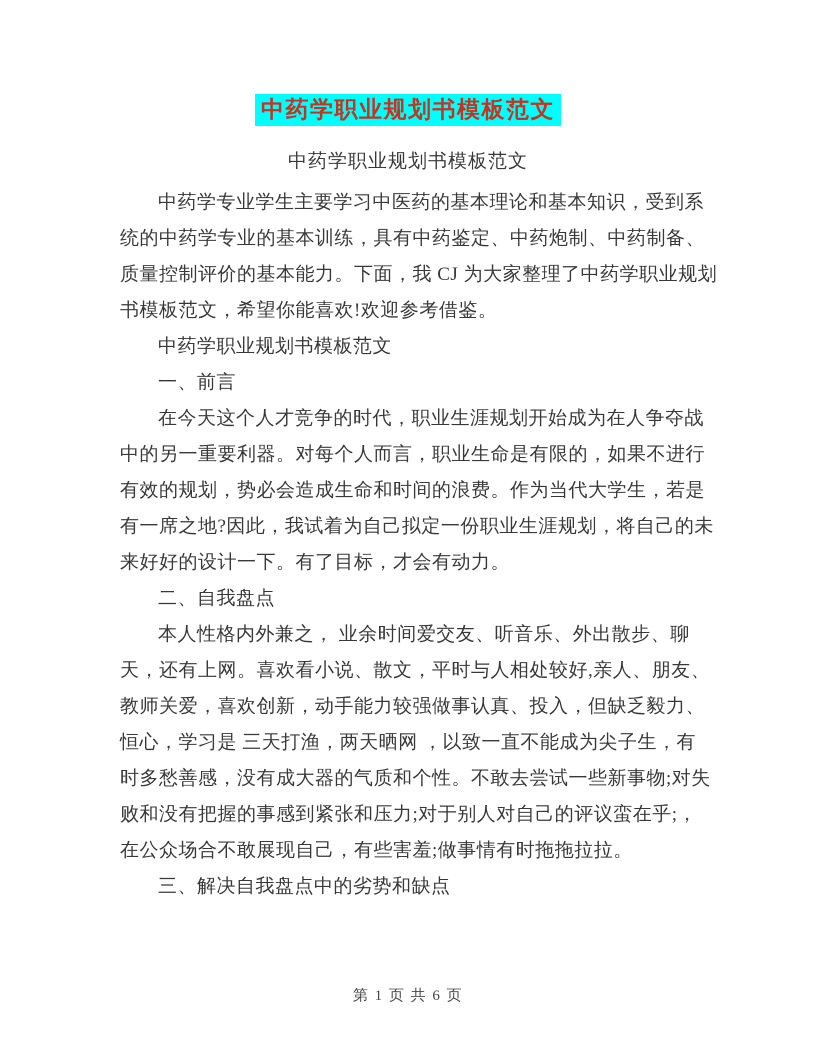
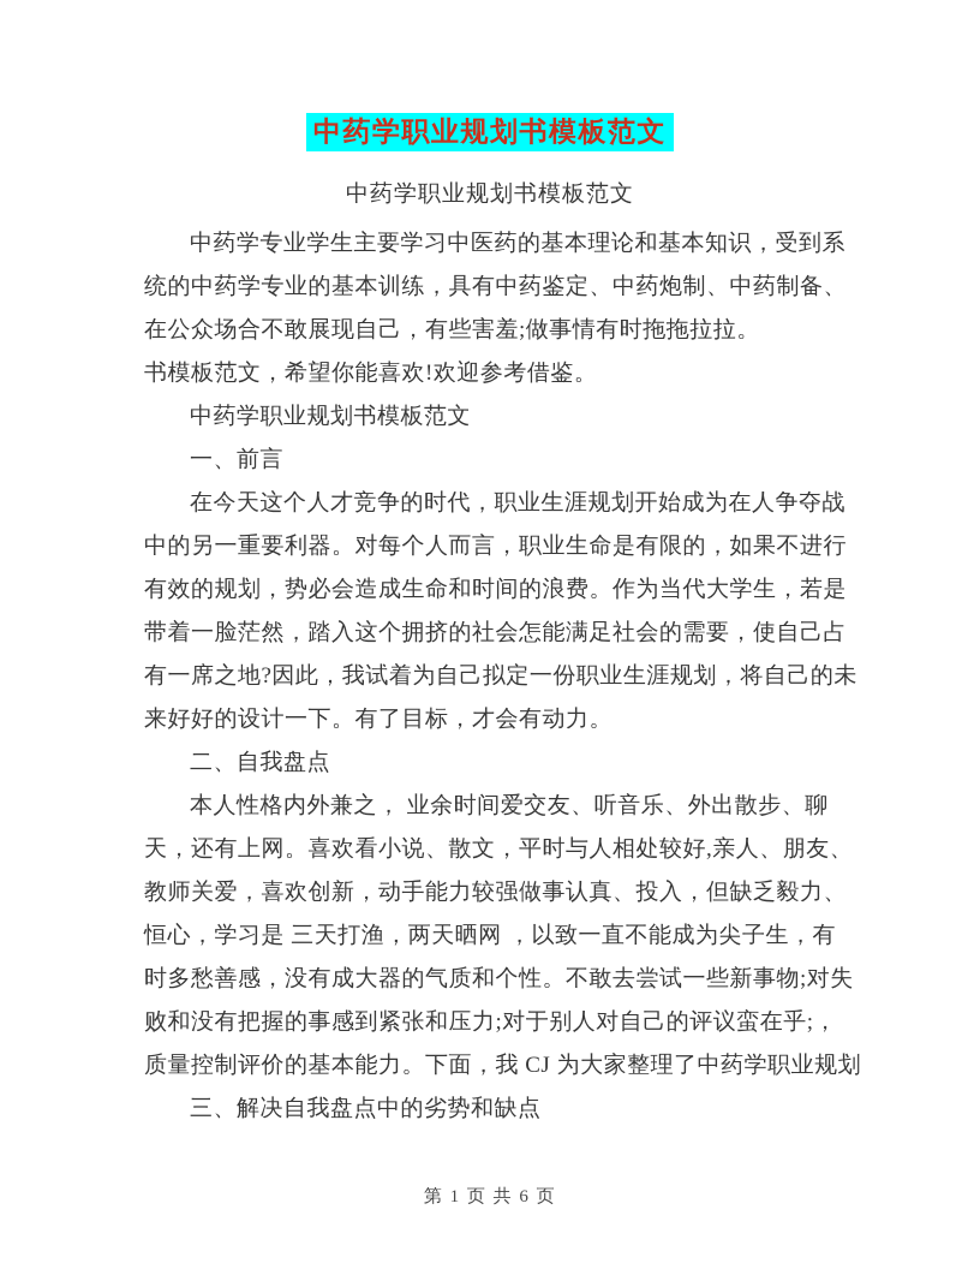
  中药学职业规划书模板范文
  中药学职业规划书模板范文
  中药学专业学生主要学习中医药的基本理论和基本知识，受到系
  统的中药学专业的基本训练，具有中药鉴定、中药炮制、中药制备、
- 质量控制评价的基本能力。下面，我 CJ 为大家整理了中药学职业规划
+ 在公众场合不敢展现自己，有些害羞;做事情有时拖拖拉拉。
  书模板范文，希望你能喜欢!欢迎参考借鉴。
  中药学职业规划书模板范文
  一、前言
  在今天这个人才竞争的时代，职业生涯规划开始成为在人争夺战
  中的另一重要利器。对每个人而言，职业生命是有限的，如果不进行
  有效的规划，势必会造成生命和时间的浪费。作为当代大学生，若是
+ 带着一脸茫然，踏入这个拥挤的社会怎能满足社会的需要，使自己占
  有一席之地?因此，我试着为自己拟定一份职业生涯规划，将自己的未
  来好好的设计一下。有了目标，才会有动力。
  二、自我盘点
  本人性格内外兼之， 业余时间爱交友、听音乐、外出散步、聊
  天，还有上网。喜欢看小说、散文，平时与人相处较好,亲人、朋友、
  教师关爱，喜欢创新，动手能力较强做事认真、投入，但缺乏毅力、
  恒心，学习是 三天打渔，两天晒网 ，以致一直不能成为尖子生，有
  时多愁善感，没有成大器的气质和个性。不敢去尝试一些新事物;对失
  败和没有把握的事感到紧张和压力;对于别人对自己的评议蛮在乎;，
- 在公众场合不敢展现自己，有些害羞;做事情有时拖拖拉拉。
+ 质量控制评价的基本能力。下面，我 CJ 为大家整理了中药学职业规划
  三、解决自我盘点中的劣势和缺点
  第 1 页 共 6 页
